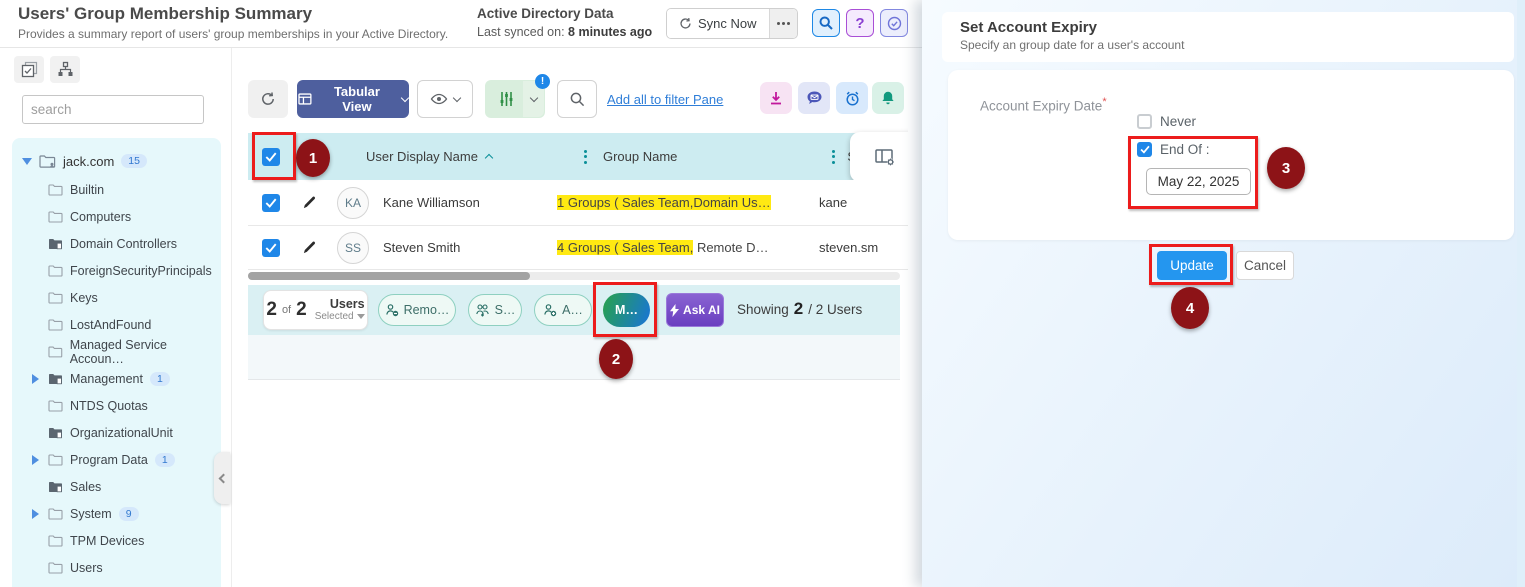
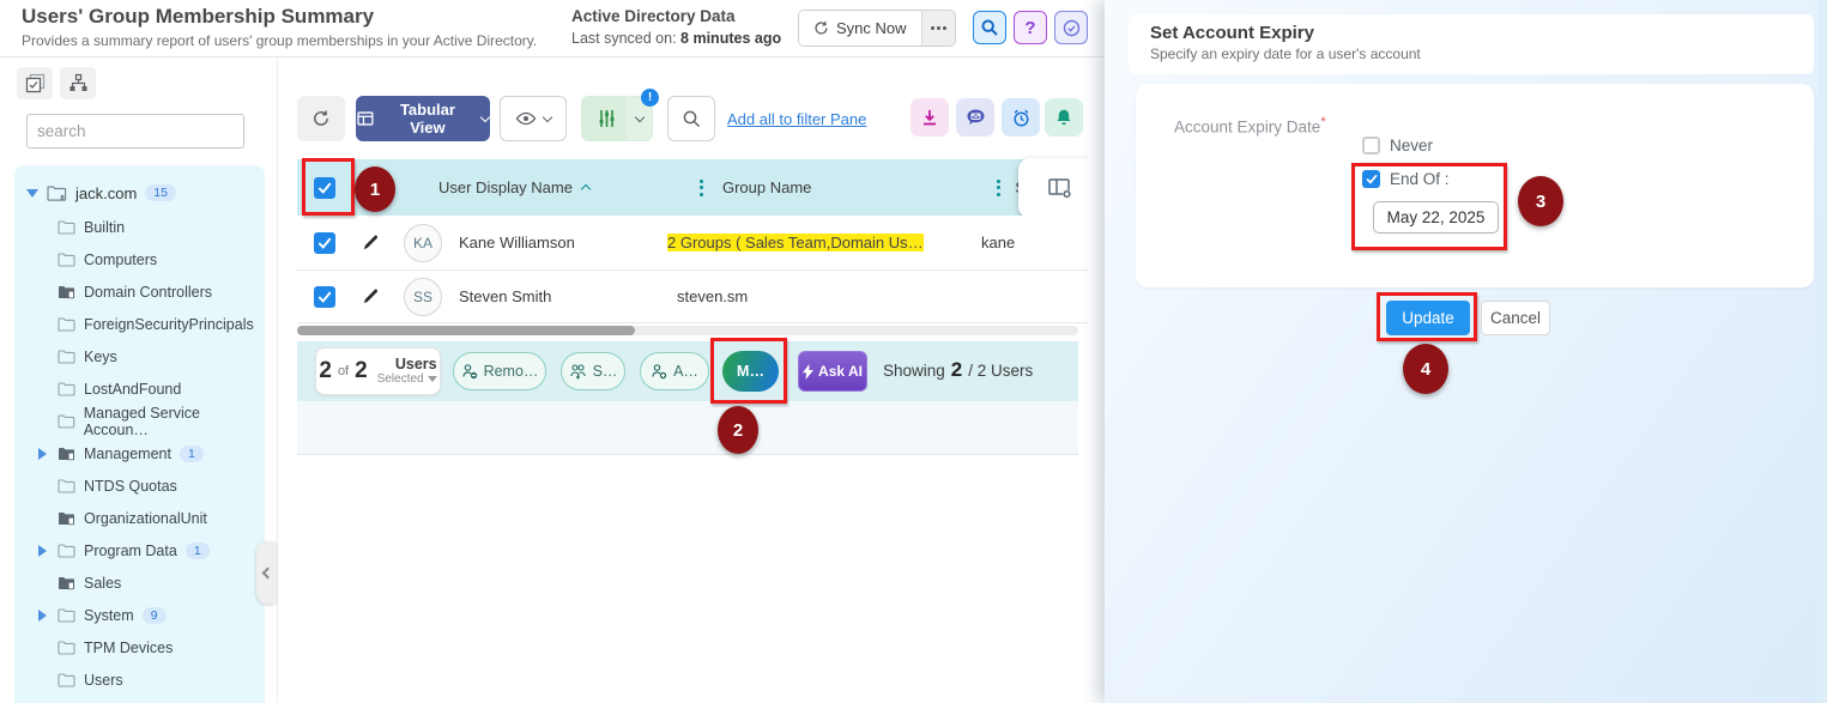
  Users' Group Membership Summary
  Provides a summary report of users' group memberships in your Active Directory.
  Active Directory Data
  Last synced on: 8 minutes ago
  Sync Now
  ?
  search
  jack.com
  15
  Builtin
  Computers
  Domain Controllers
  ForeignSecurityPrincipals
  Keys
  LostAndFound
  Managed Service Accoun…
  Management
  1
  NTDS Quotas
  OrganizationalUnit
  Program Data
  1
  Sales
  System
  9
  TPM Devices
  Users
  Tabular View
  !
  Add all to filter Pane
  User Display Name
  Group Name
  KA
  Kane Williamson
- 1 Groups ( Sales Team,Domain Us…
+ 2 Groups ( Sales Team,Domain Us…
  kane
  SS
  Steven Smith
- 4 Groups ( Sales Team, Remote D…
  steven.sm
  2
  of
  2
  Users
  Selected
  Remo…
  S…
  A…
  M…
  Ask AI
  Showing
  2
  / 2 Users
  Set Account Expiry
- Specify an group date for a user's account
+ Specify an expiry date for a user's account
  Account Expiry Date*
  Never
  End Of :
  May 22, 2025
  Update
  Cancel
  1
  2
  3
  4
